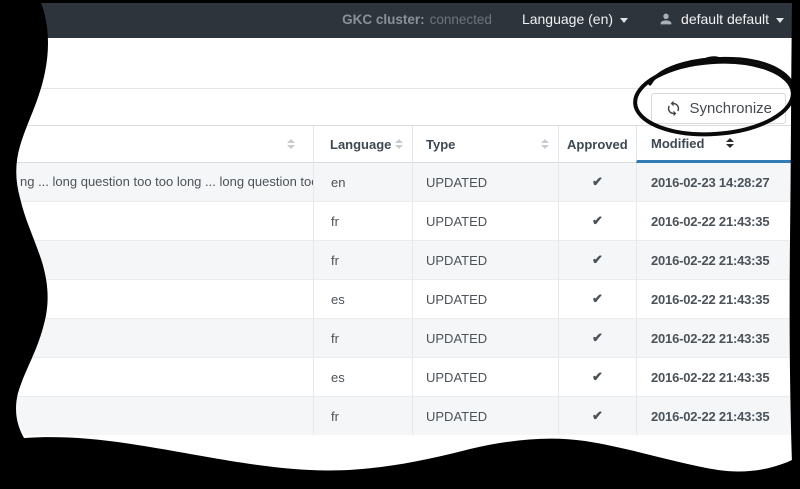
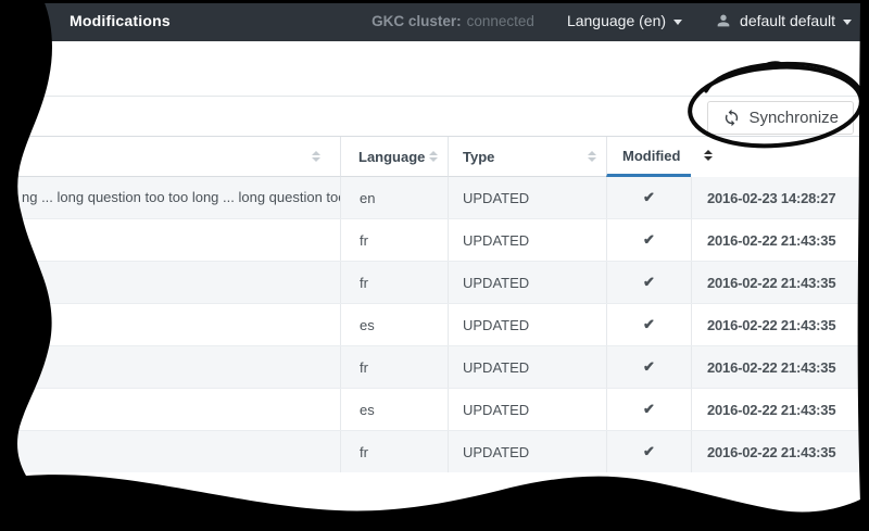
+ Modifications
  GKC cluster:
  connected
  Language (en)
  default default
  Synchronize
  Language
  Type
- Approved
  Modified
  ng ... long question too too long ... long question to
  en
  UPDATED
  ✔
  2016-02-23 14:28:27
  fr
  UPDATED
  ✔
  2016-02-22 21:43:35
  fr
  UPDATED
  ✔
  2016-02-22 21:43:35
  es
  UPDATED
  ✔
  2016-02-22 21:43:35
  fr
  UPDATED
  ✔
  2016-02-22 21:43:35
  es
  UPDATED
  ✔
  2016-02-22 21:43:35
  fr
  UPDATED
  ✔
  2016-02-22 21:43:35
